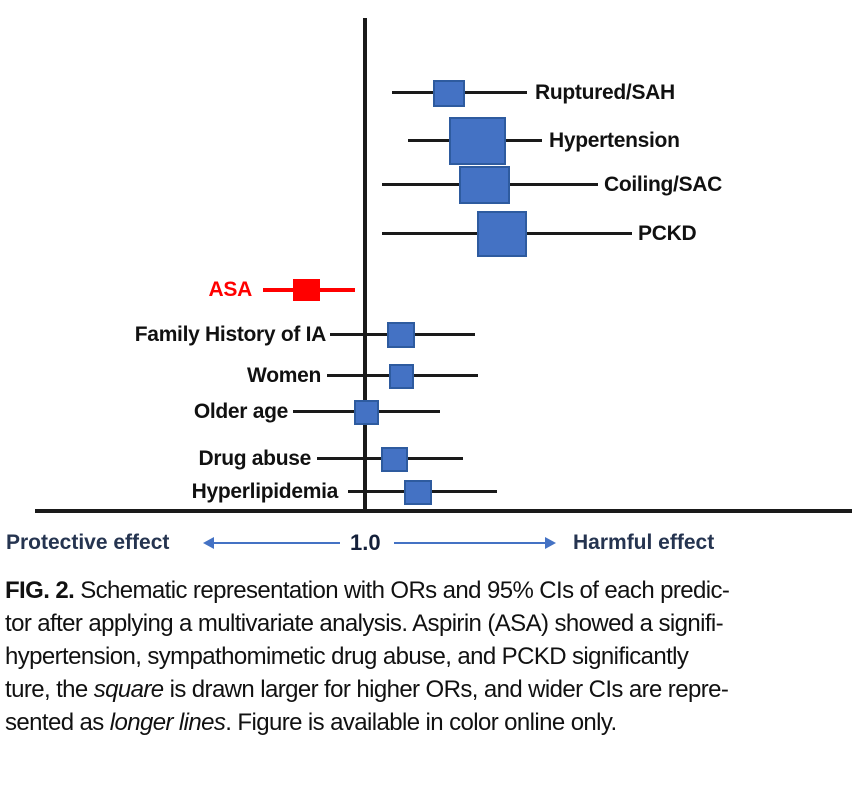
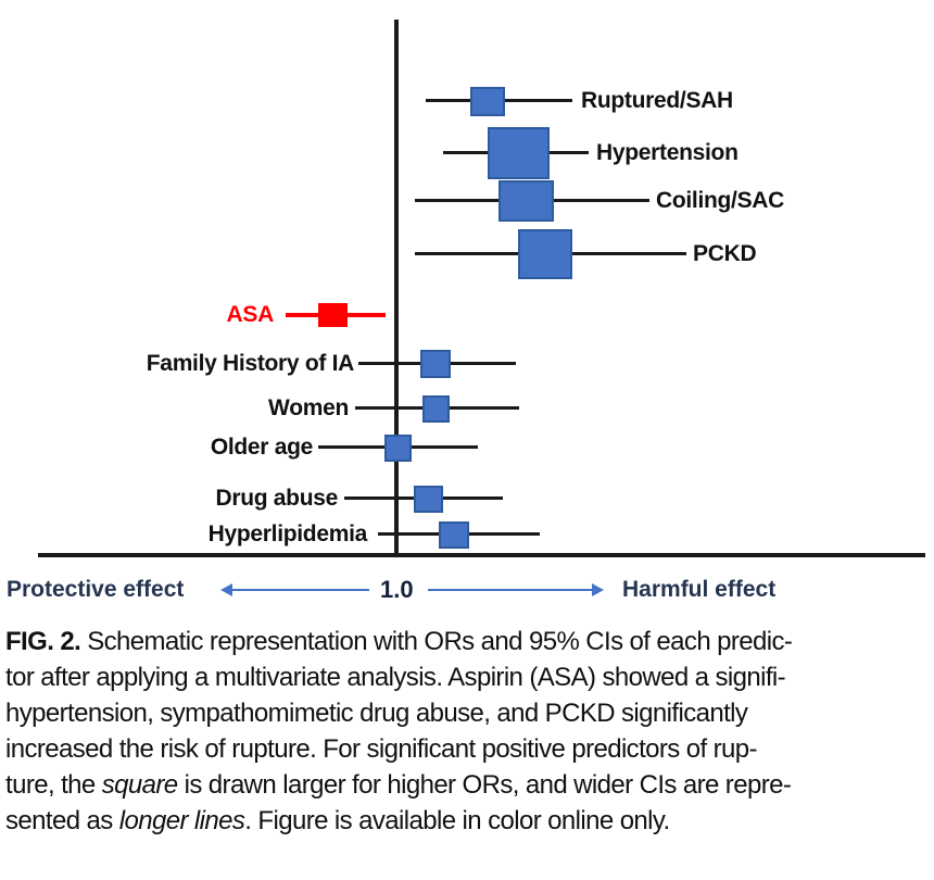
  Ruptured/SAH
  Hypertension
  Coiling/SAC
  PCKD
  ASA
  Family History of IA
  Women
  Older age
  Drug abuse
  Hyperlipidemia
  Protective effect
  1.0
  Harmful effect
  FIG. 2. Schematic representation with ORs and 95% CIs of each predic-
  tor after applying a multivariate analysis. Aspirin (ASA) showed a signifi-
  hypertension, sympathomimetic drug abuse, and PCKD significantly
+ increased the risk of rupture. For significant positive predictors of rup-
  ture, the square is drawn larger for higher ORs, and wider CIs are repre-
  sented as longer lines. Figure is available in color online only.
